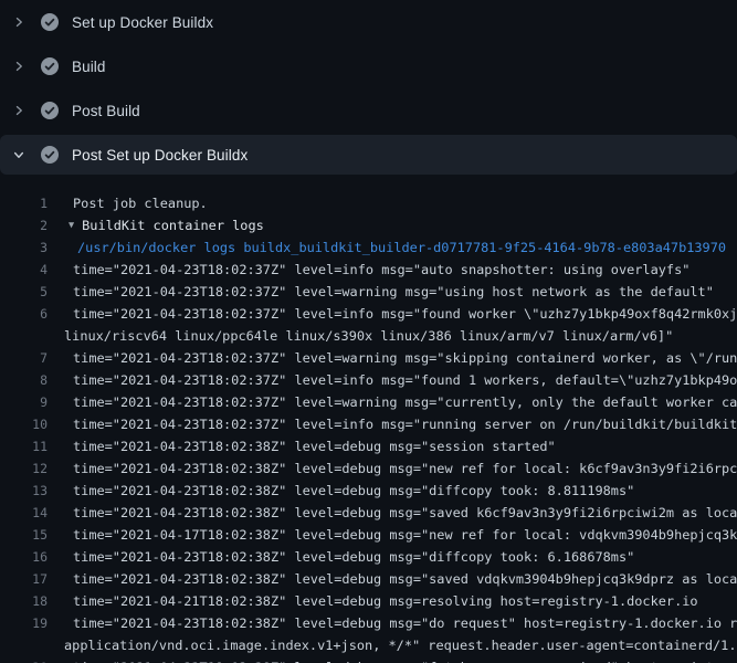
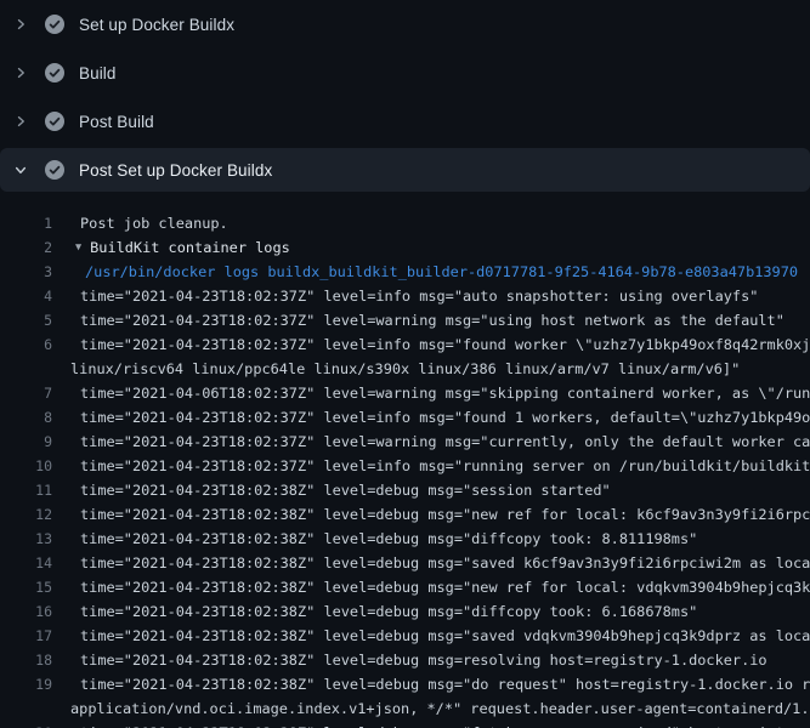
  Set up Docker Buildx
  Build
  Post Build
  Post Set up Docker Buildx
  1
  Post job cleanup.
  2
  ▼
  BuildKit container logs
  3
  /usr/bin/docker logs buildx_buildkit_builder-d0717781-9f25-4164-9b78-e803a47b13970
  4
  time="2021-04-23T18:02:37Z" level=info msg="auto snapshotter: using overlayfs"
  5
  time="2021-04-23T18:02:37Z" level=warning msg="using host network as the default"
  6
  time="2021-04-23T18:02:37Z" level=info msg="found worker \"uzhz7y1bkp49oxf8q42rmk0xj
  linux/riscv64 linux/ppc64le linux/s390x linux/386 linux/arm/v7 linux/arm/v6]"
  7
- time="2021-04-23T18:02:37Z" level=warning msg="skipping containerd worker, as \"/run
+ time="2021-04-06T18:02:37Z" level=warning msg="skipping containerd worker, as \"/run
  8
  time="2021-04-23T18:02:37Z" level=info msg="found 1 workers, default=\"uzhz7y1bkp49o
  9
  time="2021-04-23T18:02:37Z" level=warning msg="currently, only the default worker ca
  10
  time="2021-04-23T18:02:37Z" level=info msg="running server on /run/buildkit/buildkit
  11
  time="2021-04-23T18:02:38Z" level=debug msg="session started"
  12
  time="2021-04-23T18:02:38Z" level=debug msg="new ref for local: k6cf9av3n3y9fi2i6rpc
  13
  time="2021-04-23T18:02:38Z" level=debug msg="diffcopy took: 8.811198ms"
  14
  time="2021-04-23T18:02:38Z" level=debug msg="saved k6cf9av3n3y9fi2i6rpciwi2m as loca
  15
- time="2021-04-17T18:02:38Z" level=debug msg="new ref for local: vdqkvm3904b9hepjcq3k
+ time="2021-04-23T18:02:38Z" level=debug msg="new ref for local: vdqkvm3904b9hepjcq3k
  16
  time="2021-04-23T18:02:38Z" level=debug msg="diffcopy took: 6.168678ms"
  17
  time="2021-04-23T18:02:38Z" level=debug msg="saved vdqkvm3904b9hepjcq3k9dprz as loca
  18
- time="2021-04-21T18:02:38Z" level=debug msg=resolving host=registry-1.docker.io
+ time="2021-04-23T18:02:38Z" level=debug msg=resolving host=registry-1.docker.io
  19
  time="2021-04-23T18:02:38Z" level=debug msg="do request" host=registry-1.docker.io r
  application/vnd.oci.image.index.v1+json, */*" request.header.user-agent=containerd/1.
